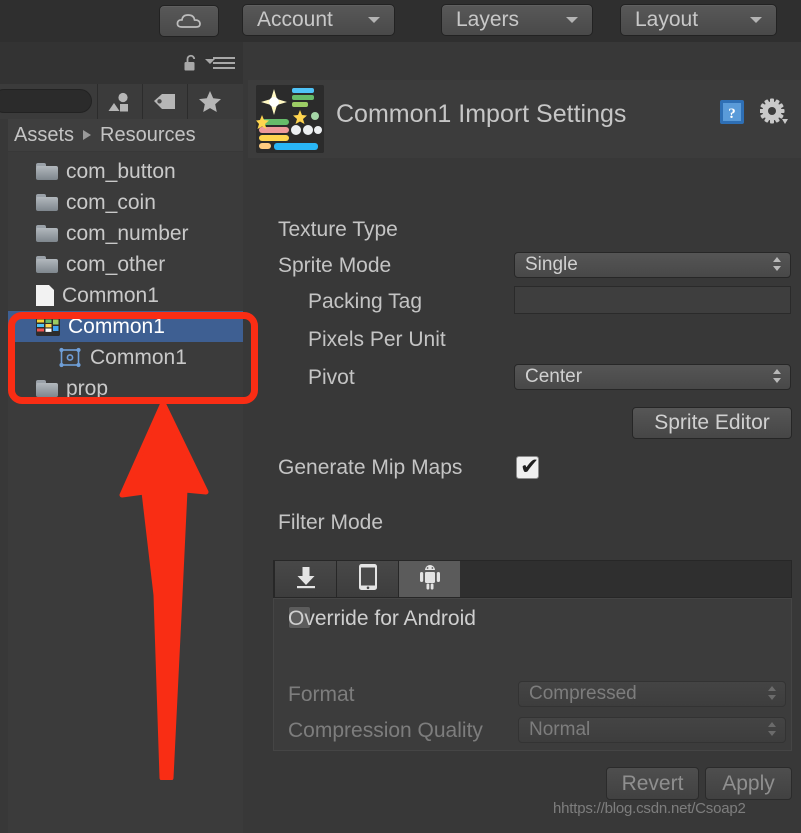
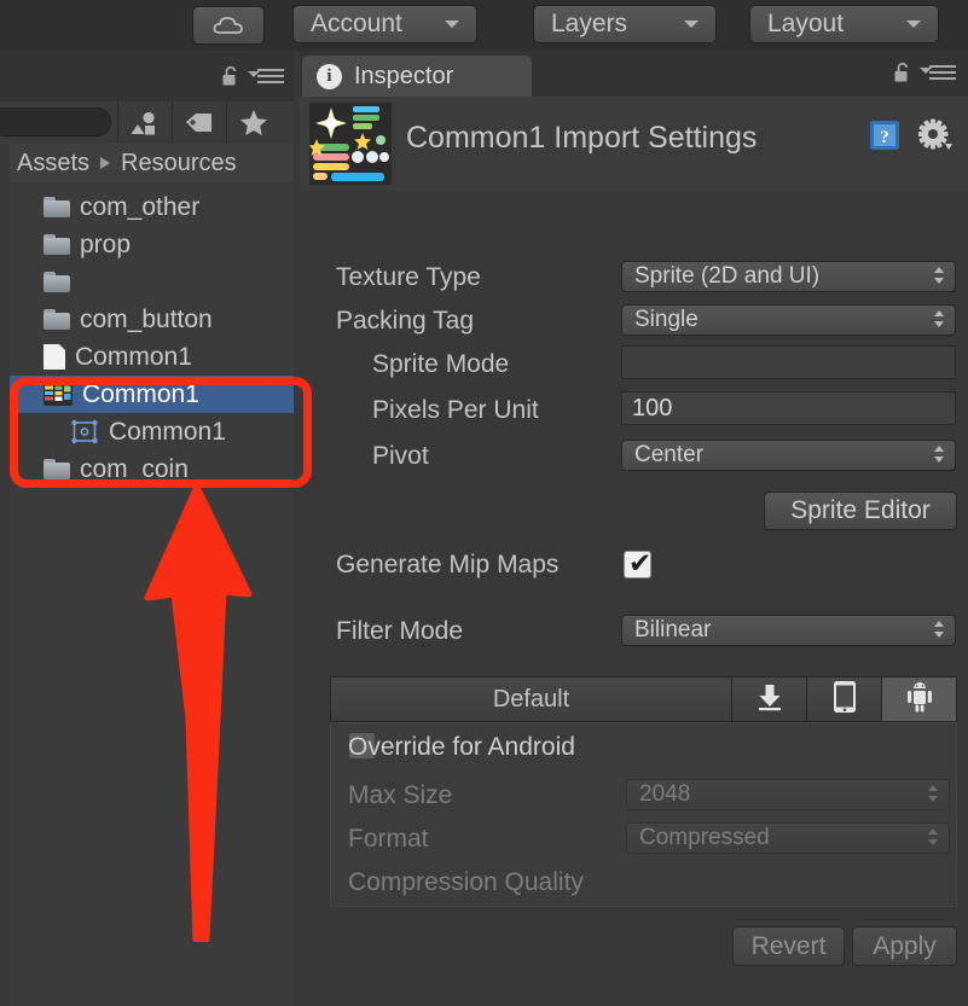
  Account
  Layers
  Layout
  Assets
  Resources
- com_button
+ com_other
- com_coin
+ prop
- com_number
- com_other
+ com_button
  Common1
  Common1
  Common1
- prop
+ com_coin
+ i
+ Inspector
  Common1 Import Settings
  ?
  Texture Type
+ Sprite (2D and UI)
- Sprite Mode
+ Packing Tag
  Single
- Packing Tag
+ Sprite Mode
  Pixels Per Unit
+ 100
  Pivot
  Center
  Sprite Editor
  Generate Mip Maps
  ✔
  Filter Mode
+ Bilinear
+ Default
  Override for Android
+ Max Size
+ 2048
  Format
  Compressed
  Compression Quality
- Normal
  Revert
  Apply
- hhttps://blog.csdn.net/Csoap2
